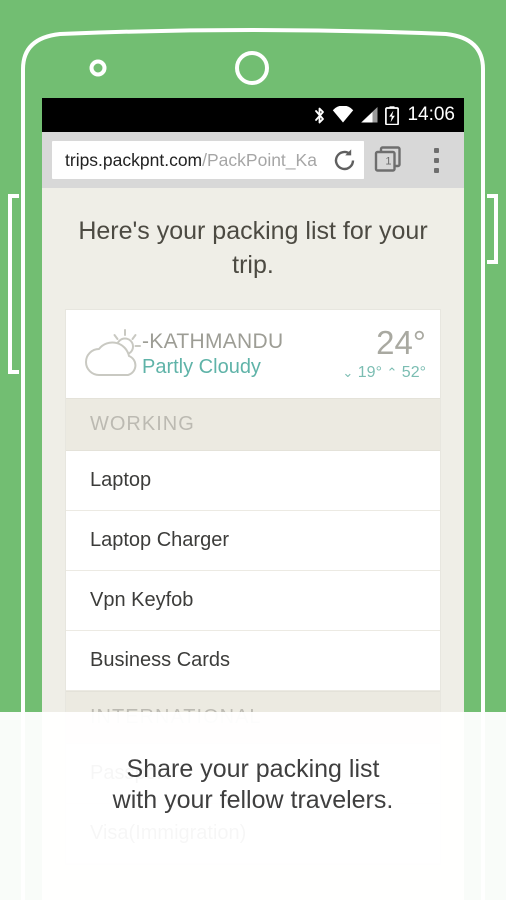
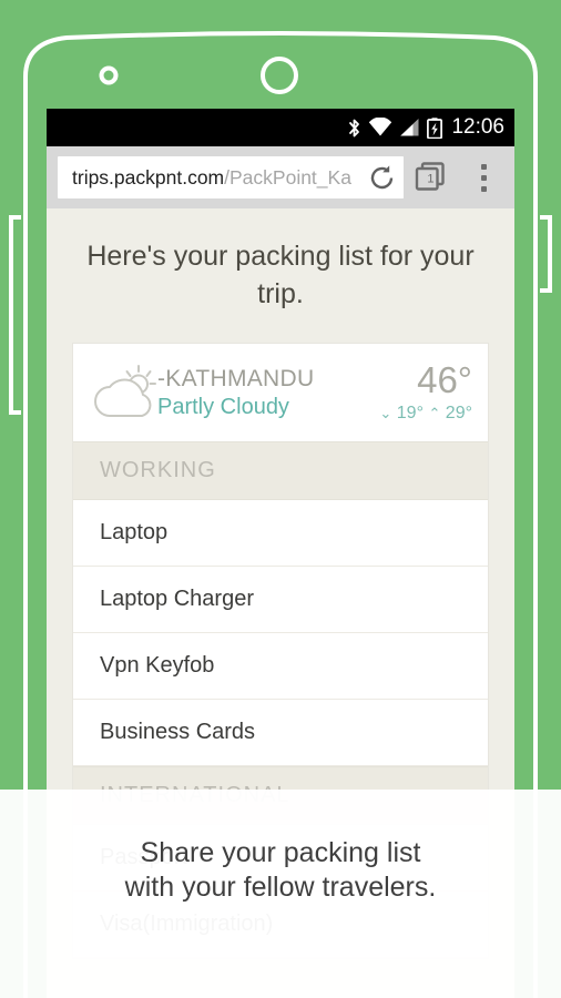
- 14:06
+ 12:06
  trips.packpnt.com/PackPoint_Ka
  1
  Here's your packing list for your trip.
  -KATHMANDU
  Partly Cloudy
- 24°
+ 46°
- ⌄ 19° ⌃ 52°
+ ⌄ 19° ⌃ 29°
  WORKING
  Laptop
  Laptop Charger
  Vpn Keyfob
  Business Cards
  Share your packing list
  with your fellow travelers.
